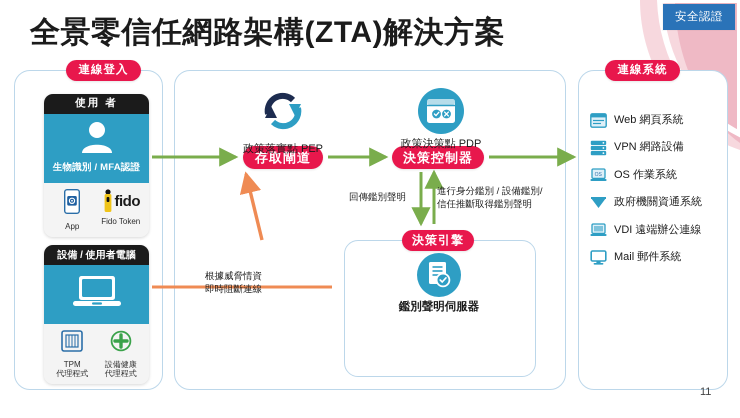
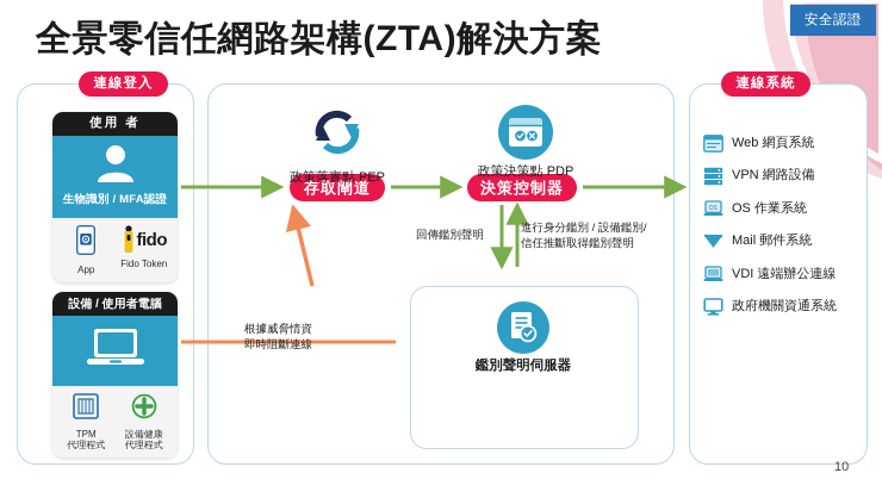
  安全認證
  全景零信任網路架構(ZTA)解決方案
  連線登入
  連線系統
  存取閘道
  決策控制器
- 決策引擎
  使用 者
  生物識別 / MFA認證
  App
  fido
  Fido Token
  設備 / 使用者電腦
  TPM
  代理程式
  設備健康
  代理程式
  政策落實點 PEP
  政策決策點 PDP
  回傳鑑別聲明
  進行身分鑑別 / 設備鑑別/
  信任推斷取得鑑別聲明
  根據威脅情資
  即時阻斷連線
  鑑別聲明伺服器
  Web 網頁系統
  VPN 網路設備
  OS 作業系統
- 政府機關資通系統
+ Mail 郵件系統
  VDI 遠端辦公連線
- Mail 郵件系統
+ 政府機關資通系統
- 11
+ 10
